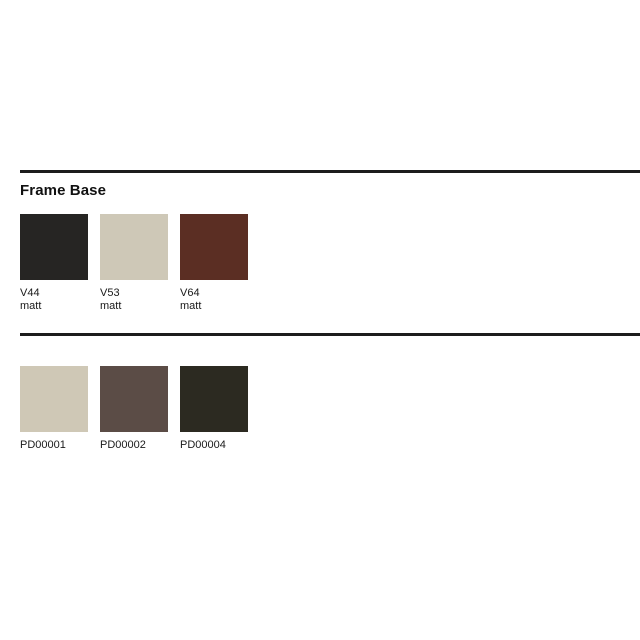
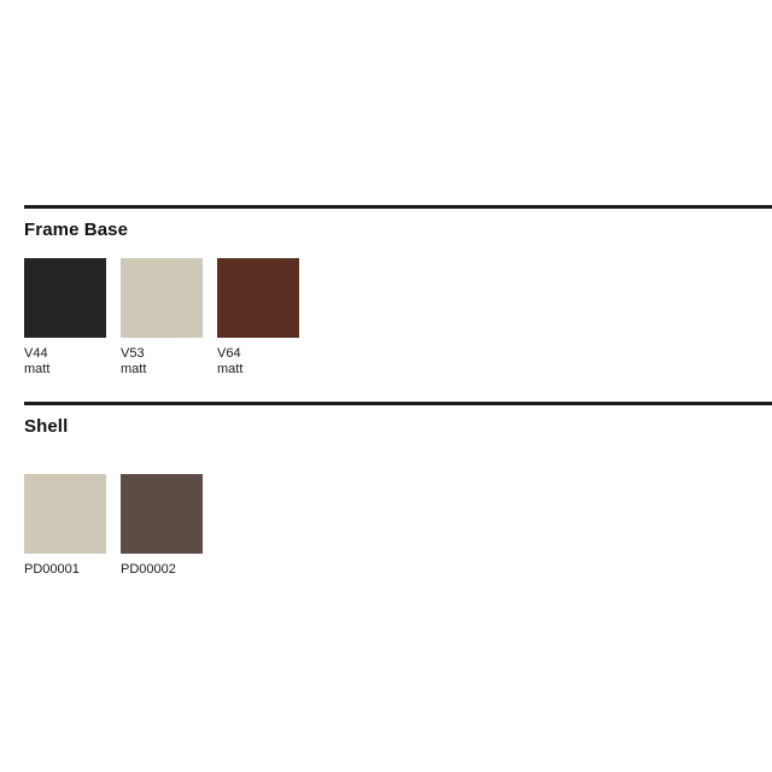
  Frame Base
  V44
  matt
  V53
  matt
  V64
  matt
+ Shell
  PD00001
  PD00002
- PD00004
